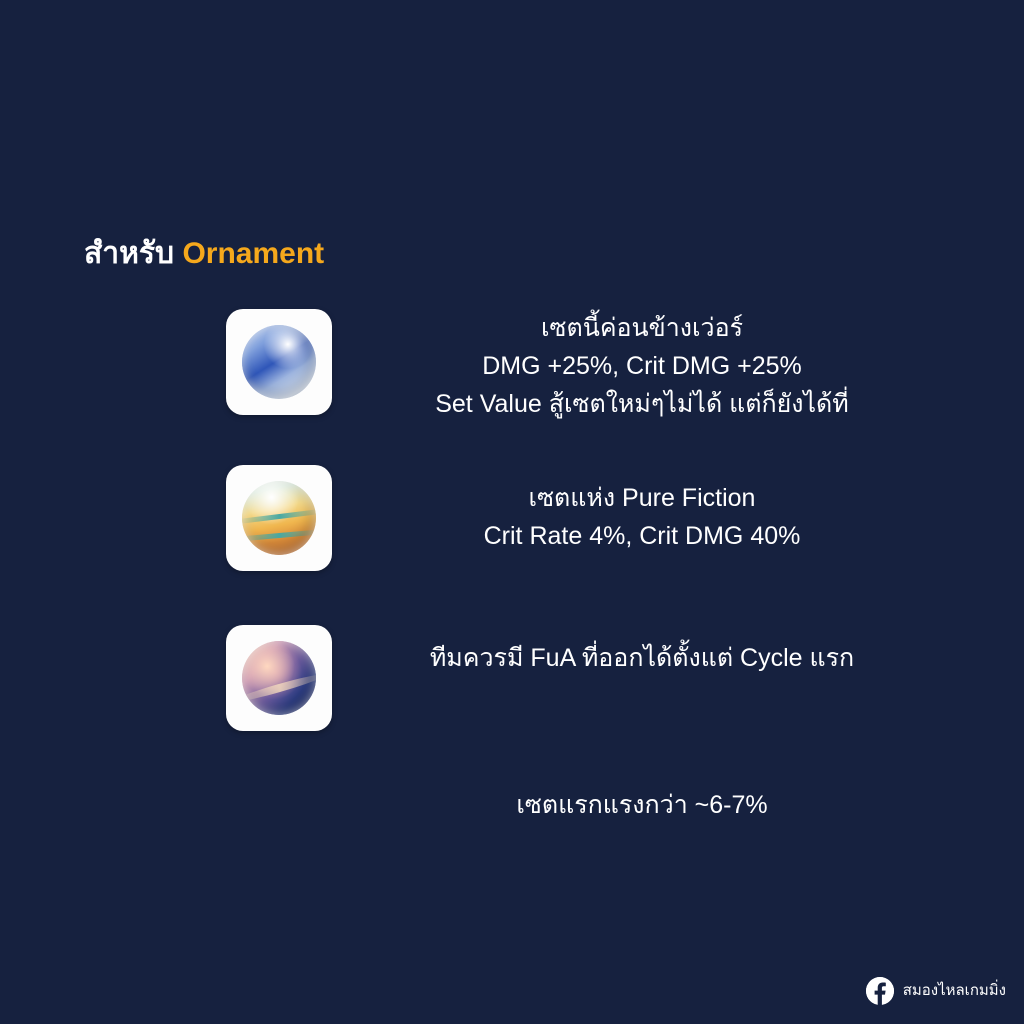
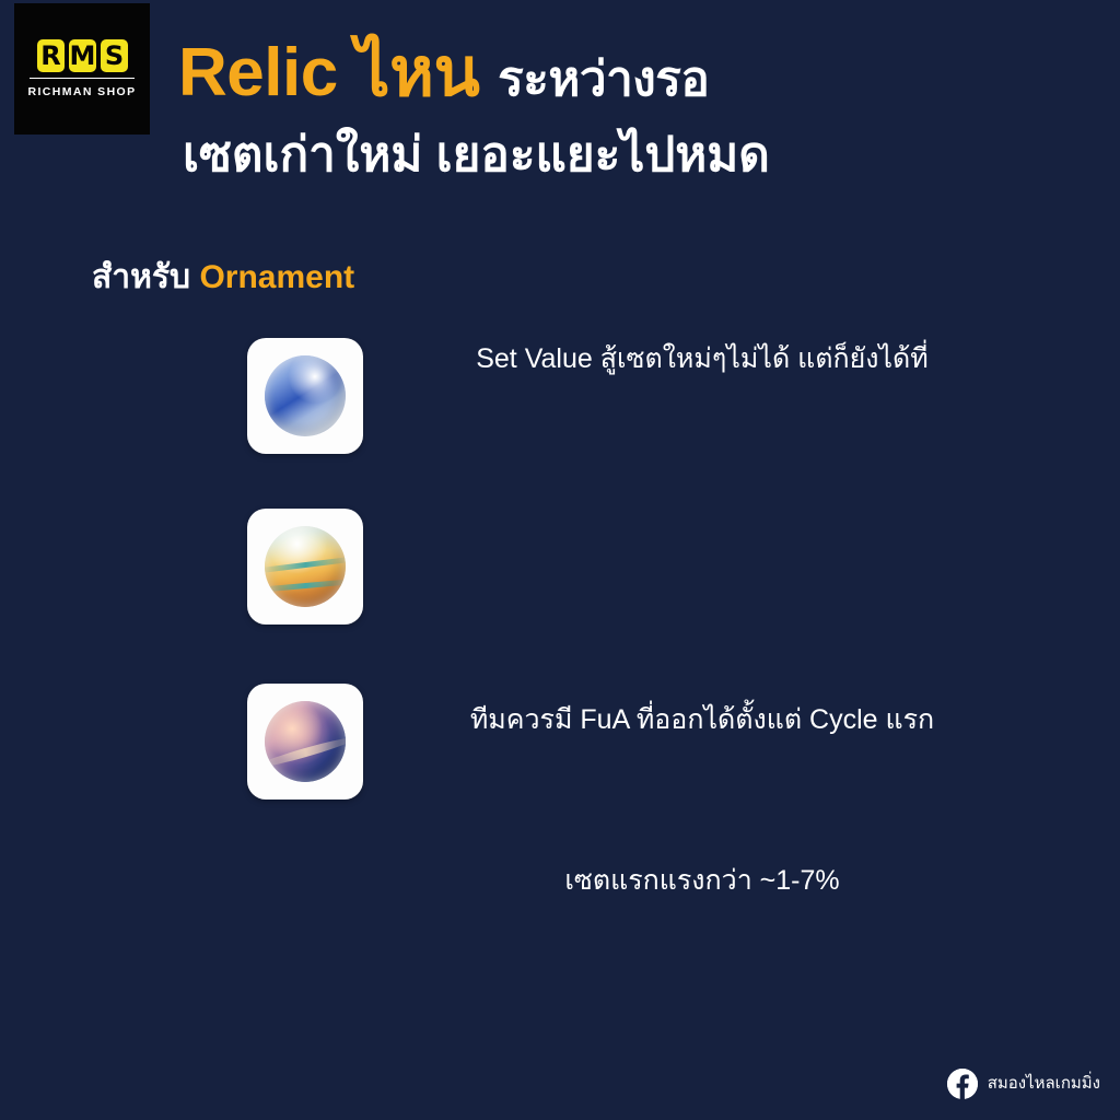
+ R
+ M
+ S
+ RICHMAN SHOP
+ Relic ไหน ระหว่างรอ
+ เซตเก่าใหม่ เยอะแยะไปหมด
  สำหรับ Ornament
- เซตนี้ค่อนข้างเว่อร์
- DMG +25%, Crit DMG +25%
  Set Value สู้เซตใหม่ๆไม่ได้ แต่ก็ยังได้ที่
- เซตแห่ง Pure Fiction
- Crit Rate 4%, Crit DMG 40%
  ทีมควรมี FuA ที่ออกได้ตั้งแต่ Cycle แรก
- เซตแรกแรงกว่า ~6-7%
+ เซตแรกแรงกว่า ~1-7%
  สมองไหลเกมมิ่ง
